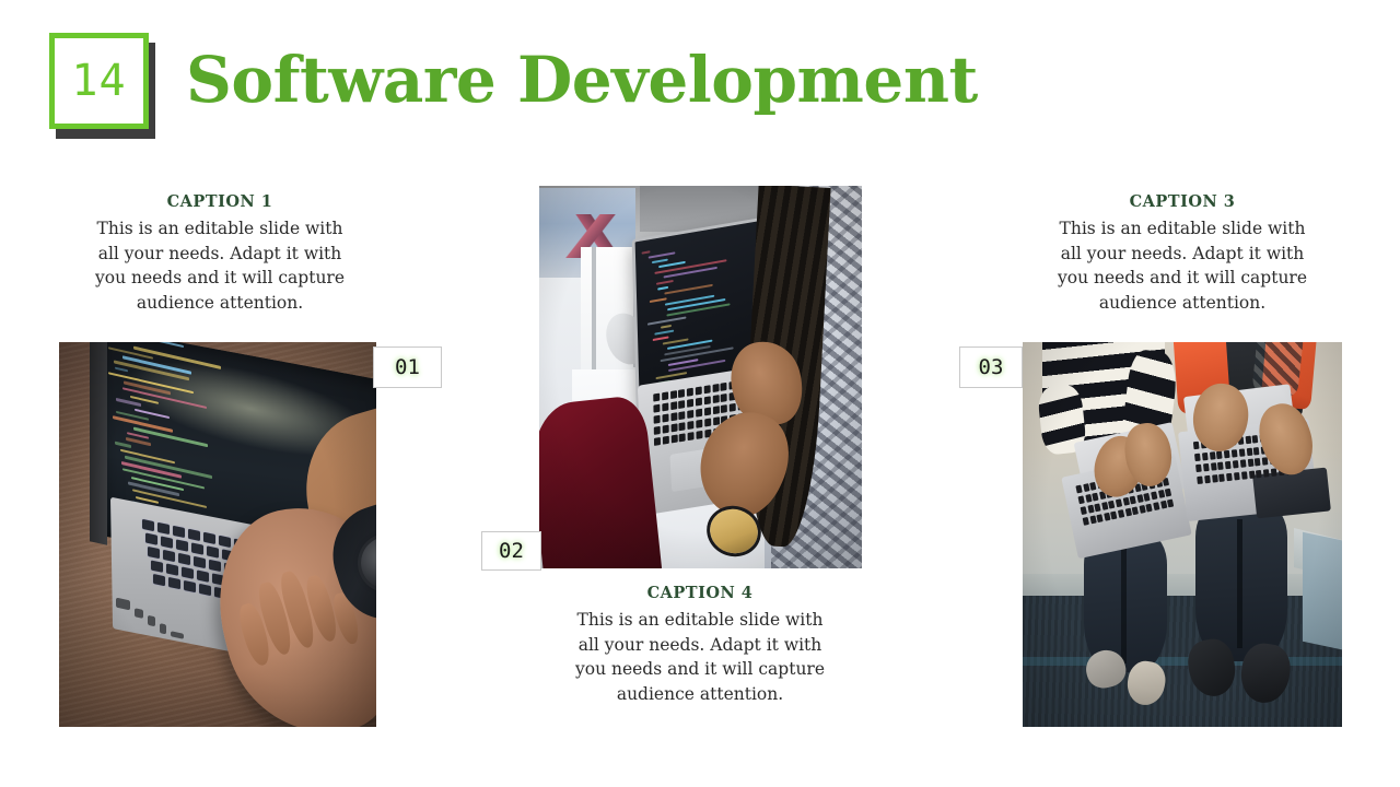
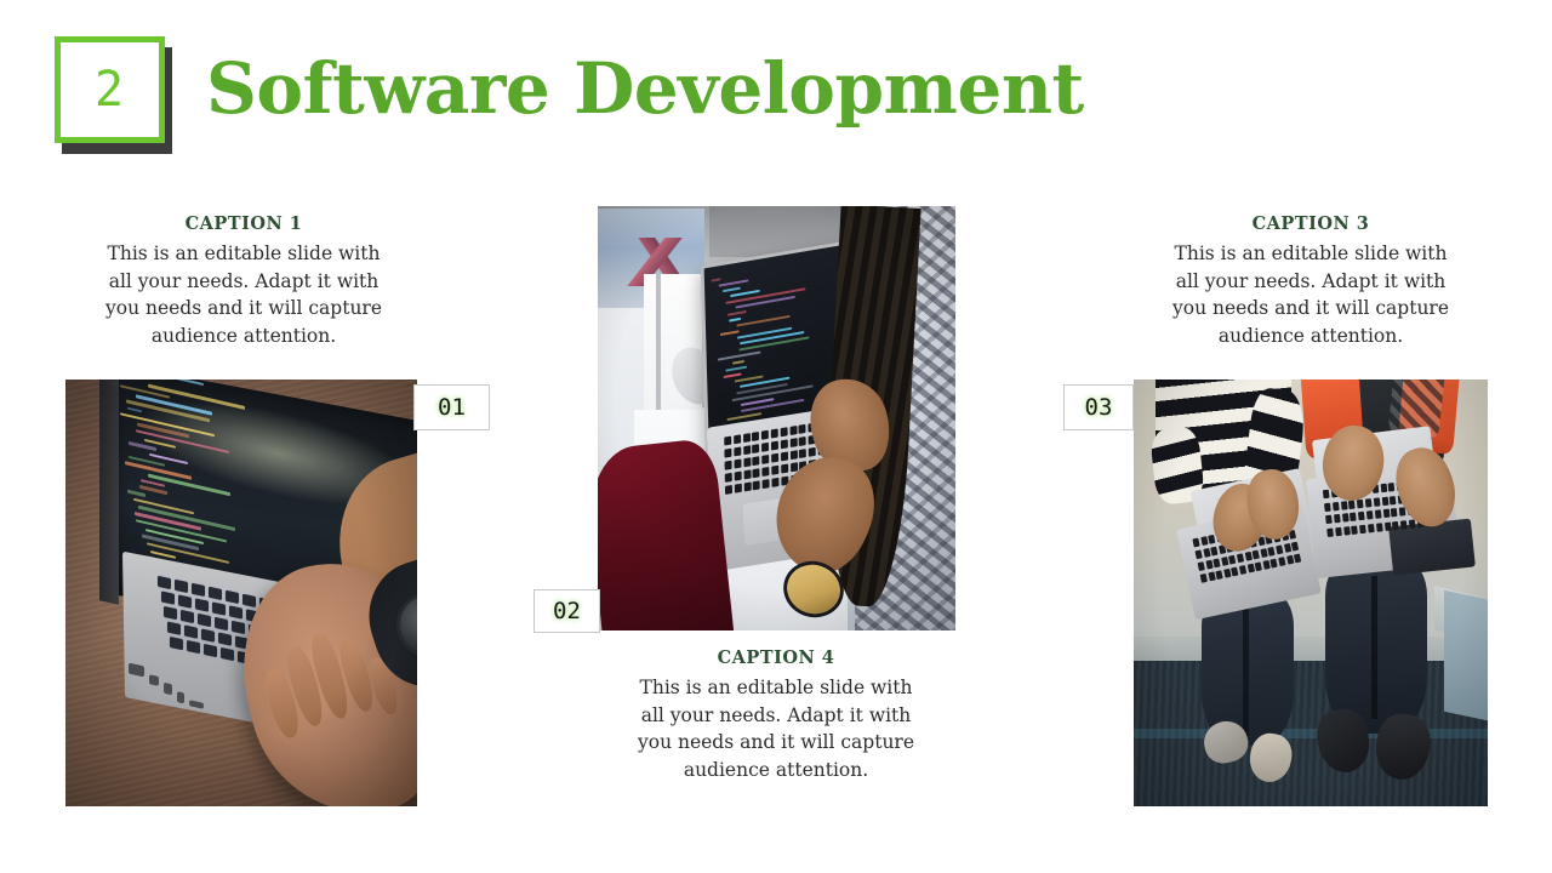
- 14
+ 2
  Software Development
  CAPTION 1
  This is an editable slide with all your needs. Adapt it with you needs and it will capture audience attention.
  CAPTION 4
  This is an editable slide with all your needs. Adapt it with you needs and it will capture audience attention.
  CAPTION 3
  This is an editable slide with all your needs. Adapt it with you needs and it will capture audience attention.
  01
  02
  03
